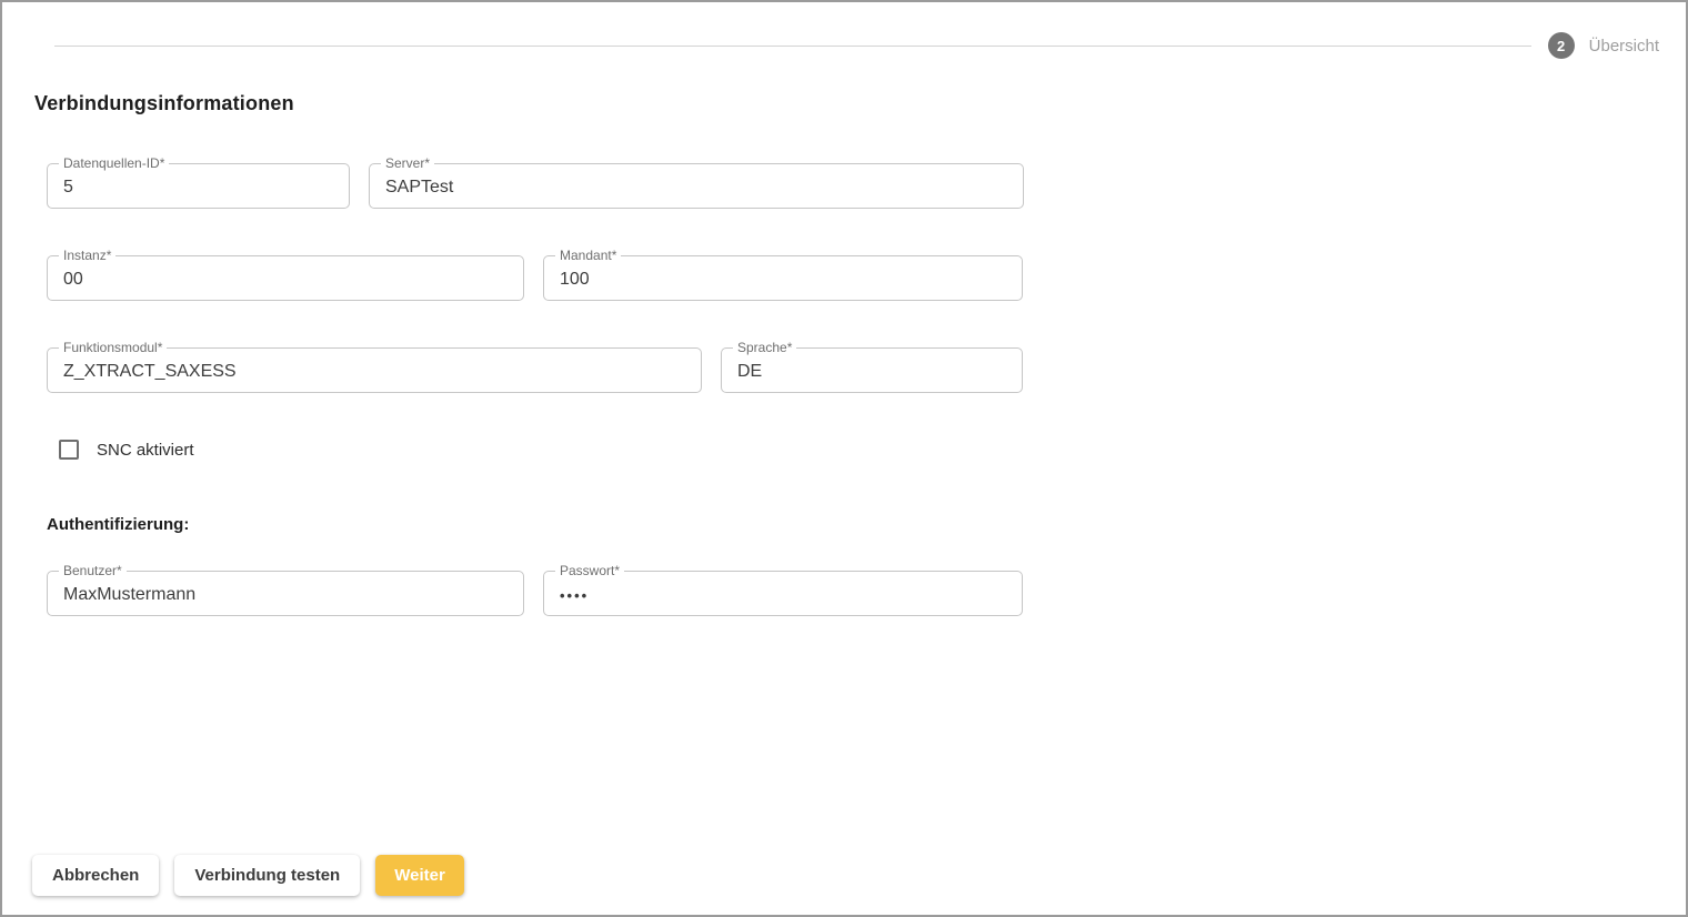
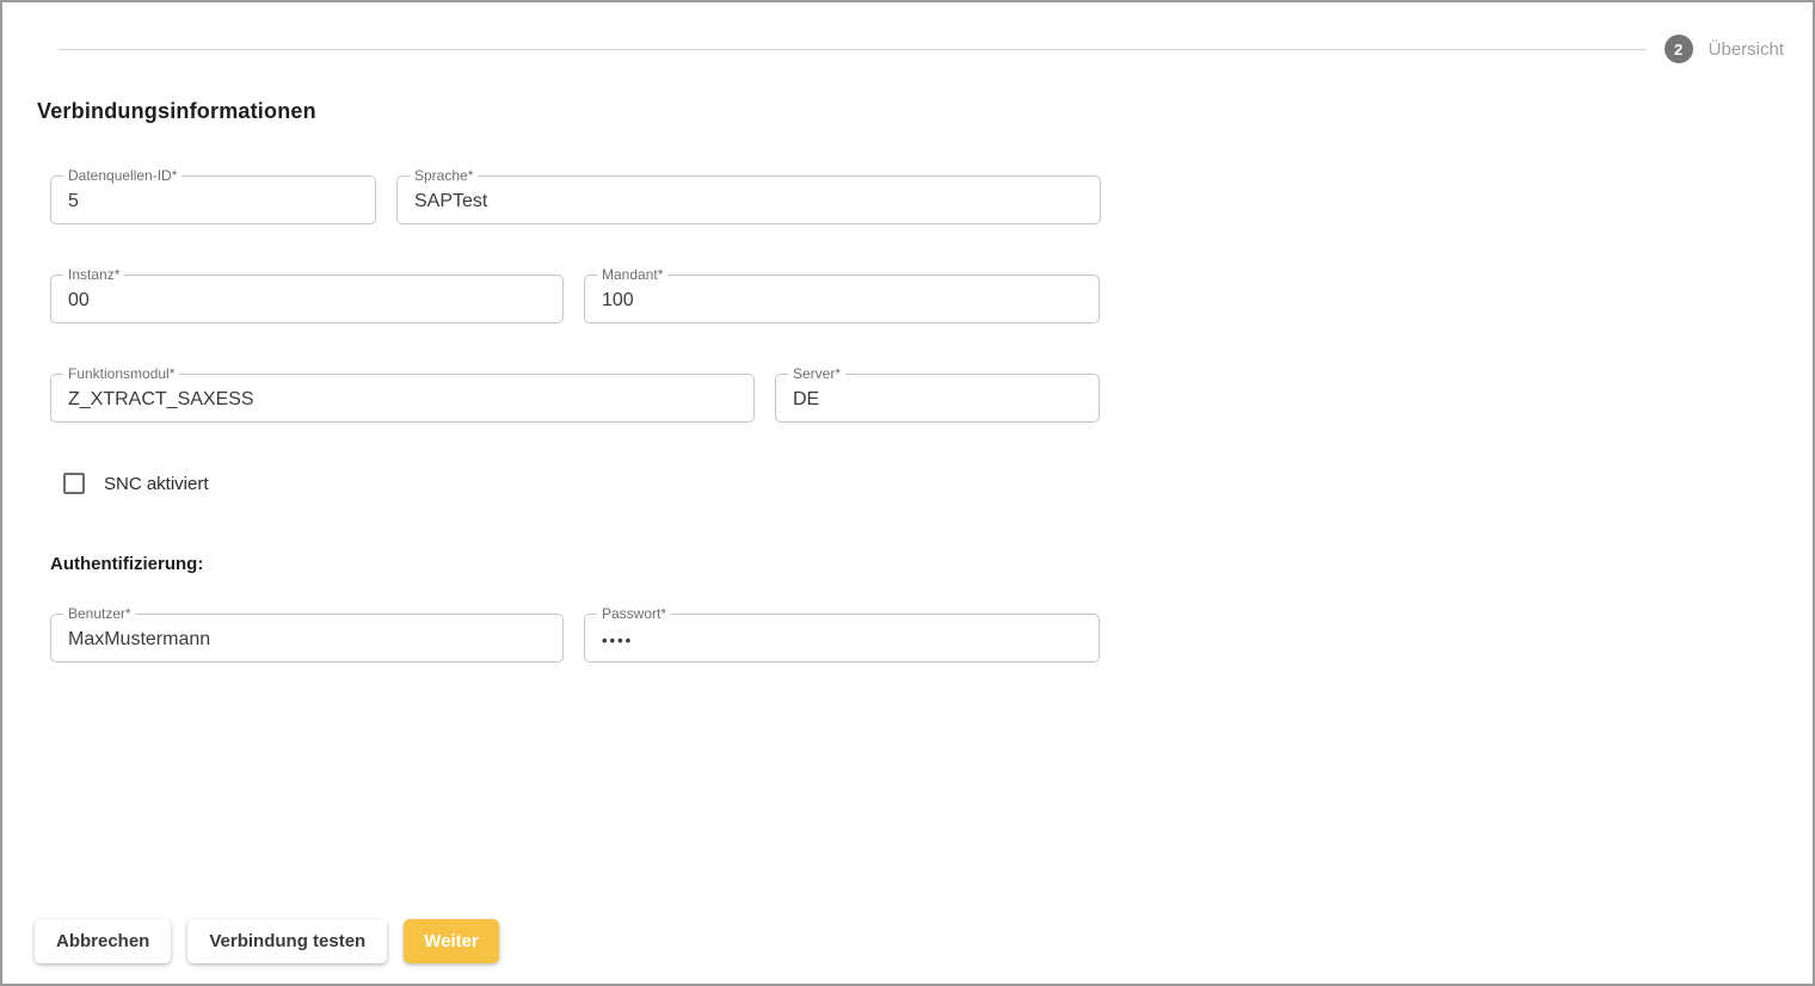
  2
  Übersicht
  Verbindungsinformationen
  Datenquellen-ID*
  5
- Server*
+ Sprache*
  SAPTest
  Instanz*
  00
  Mandant*
  100
  Funktionsmodul*
  Z_XTRACT_SAXESS
- Sprache*
+ Server*
  DE
  SNC aktiviert
  Authentifizierung:
  Benutzer*
  MaxMustermann
  Passwort*
  ••••
  Abbrechen
  Verbindung testen
  Weiter
